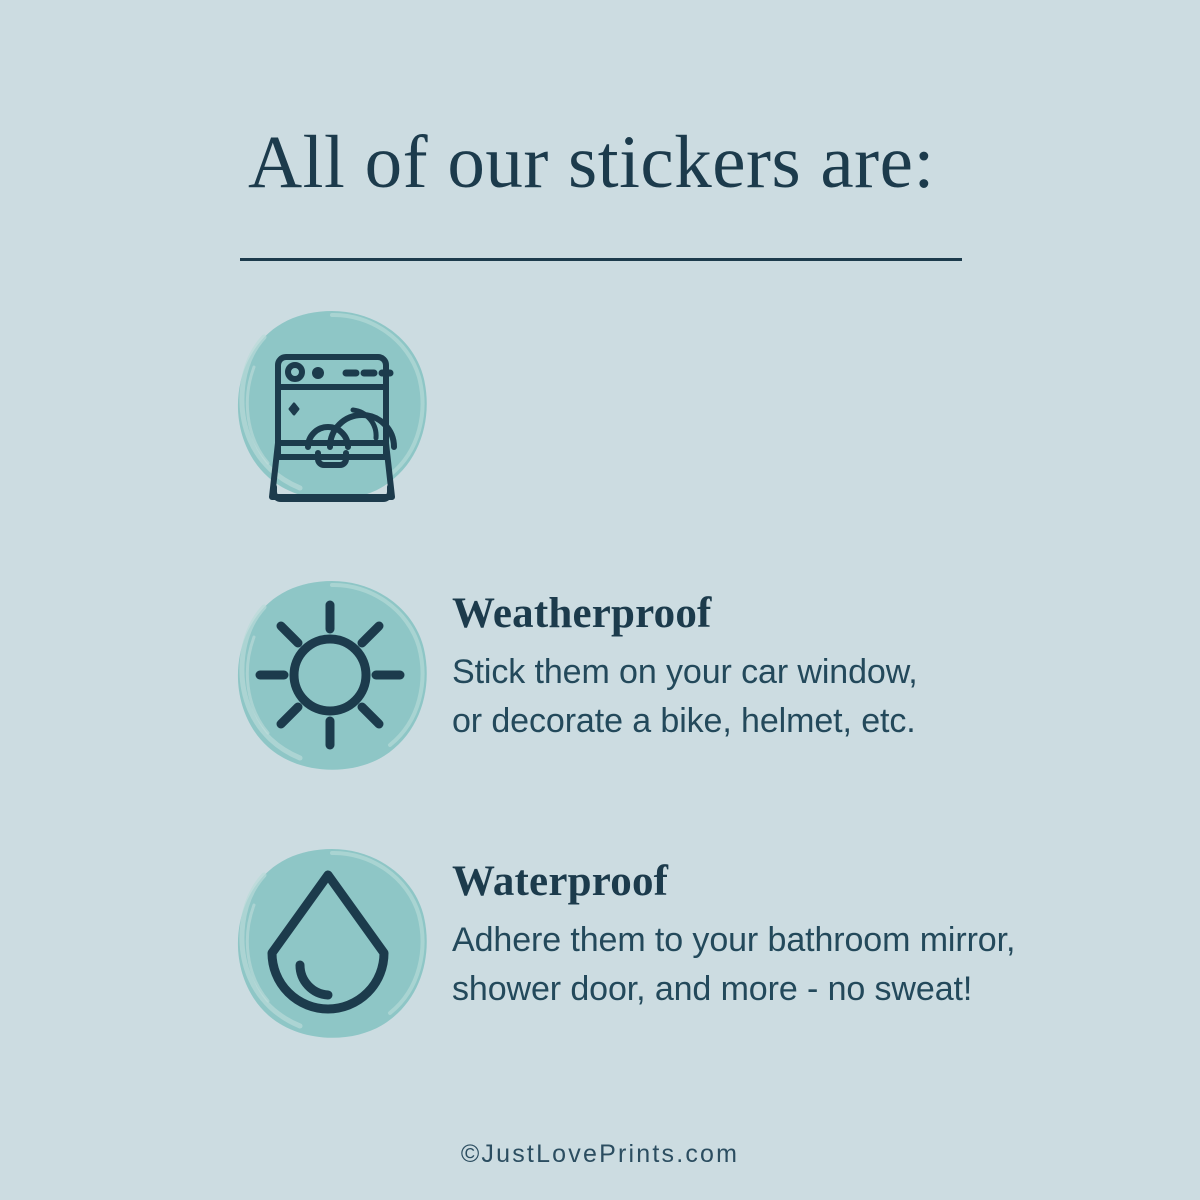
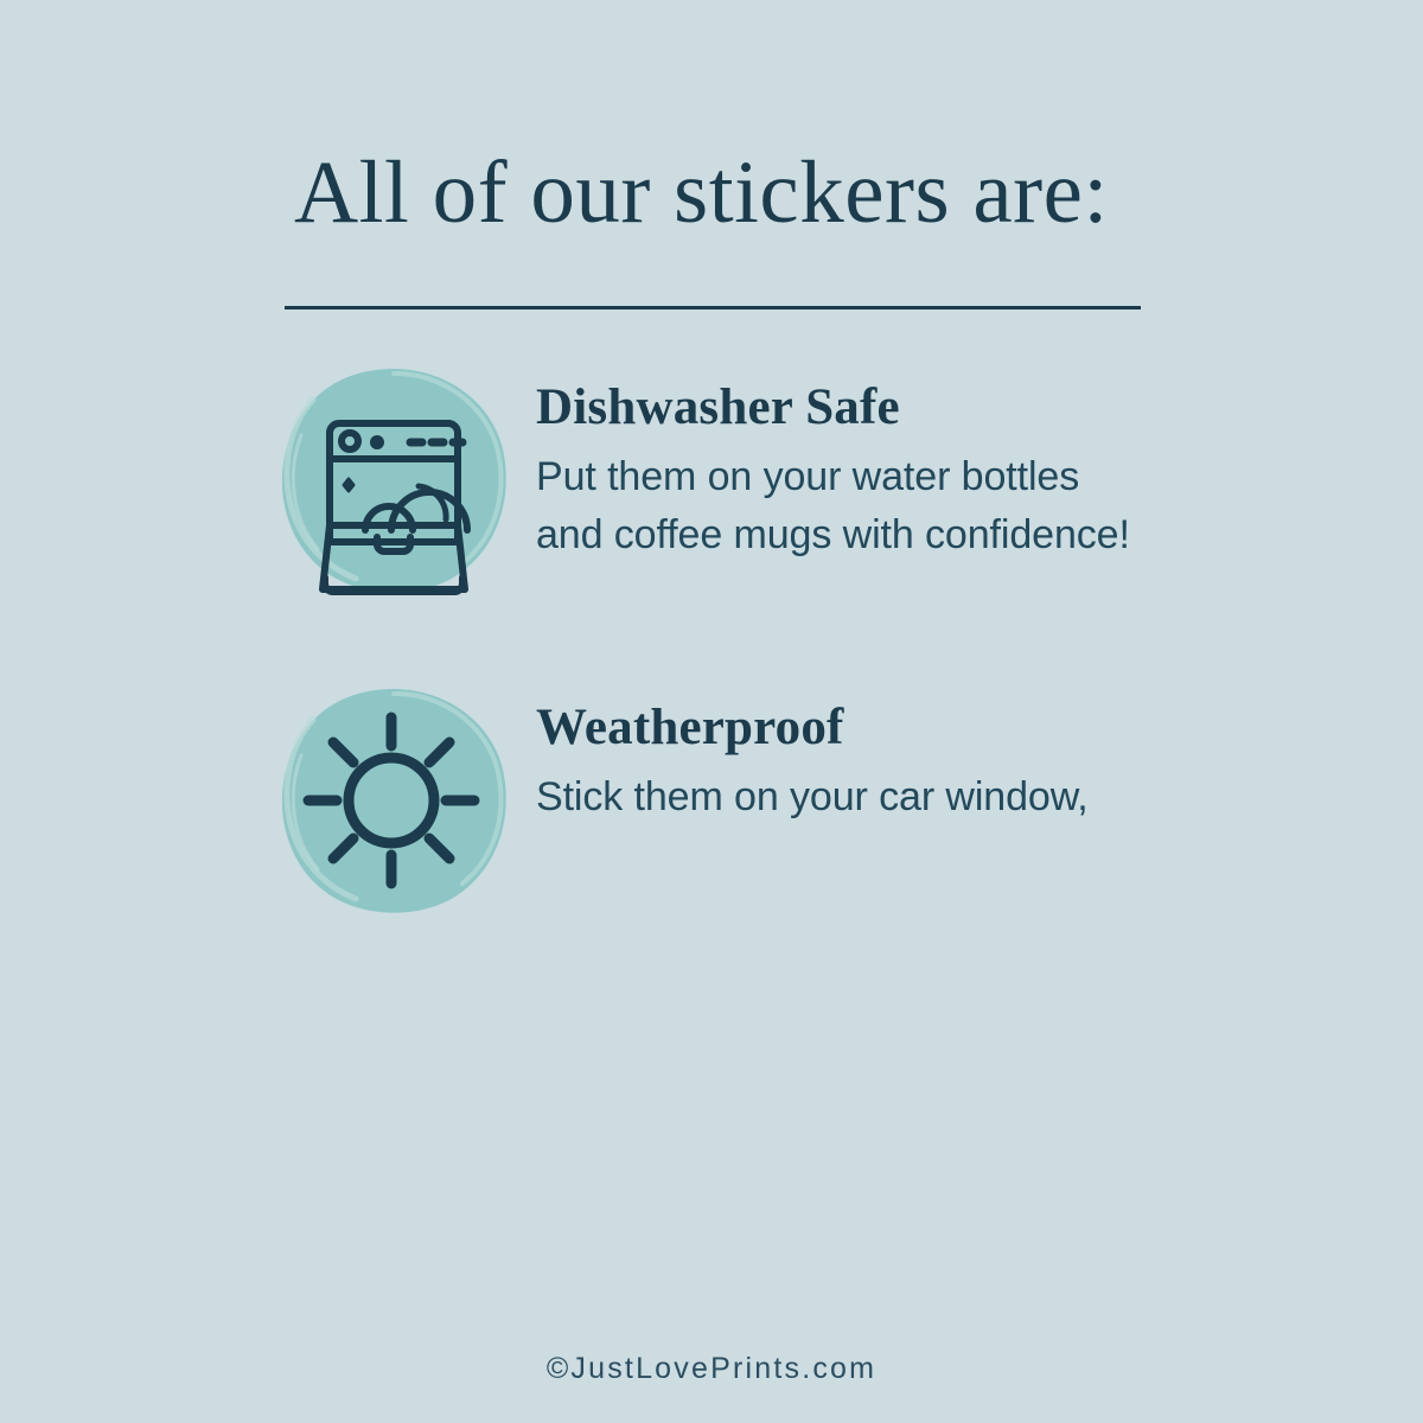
  All of our stickers are:
+ Dishwasher Safe
+ Put them on your water bottles
+ and coffee mugs with confidence!
  Weatherproof
  Stick them on your car window,
- or decorate a bike, helmet, etc.
- Waterproof
- Adhere them to your bathroom mirror,
- shower door, and more - no sweat!
  ©JustLovePrints.com
